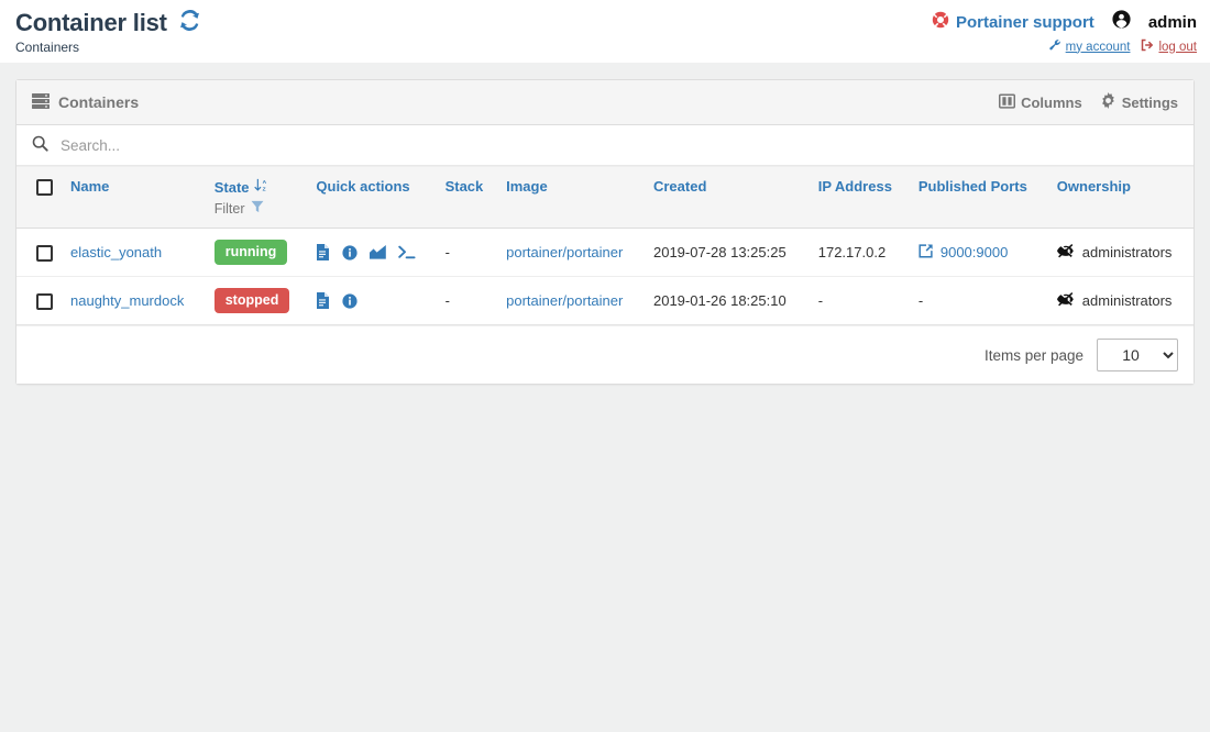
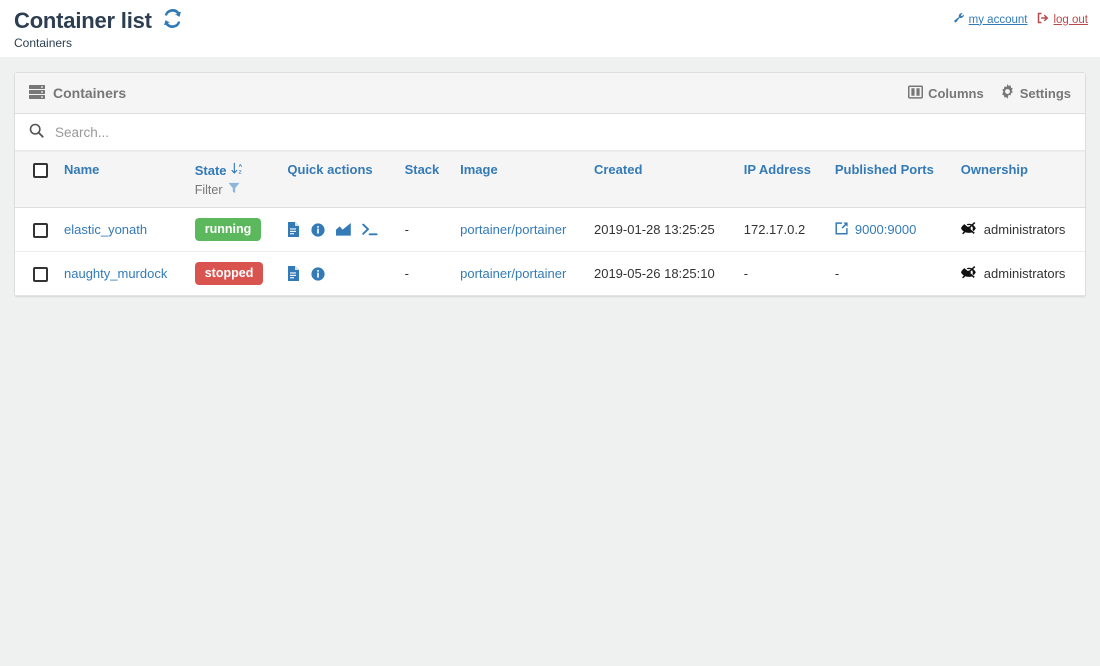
  Container list
  Containers
- Portainer support
- admin
  my account
  log out
  Containers
  Columns
  Settings
  Search...
  	Name	State Filter	Quick actions	Stack	Image	Created	IP Address	Published Ports	Ownership
- 	elastic_yonath	running		-	portainer/portainer	2019-07-28 13:25:25	172.17.0.2	9000:9000	administrators
+ 	elastic_yonath	running		-	portainer/portainer	2019-01-28 13:25:25	172.17.0.2	9000:9000	administrators
- 	naughty_murdock	stopped		-	portainer/portainer	2019-01-26 18:25:10	-	-	administrators
+ 	naughty_murdock	stopped		-	portainer/portainer	2019-05-26 18:25:10	-	-	administrators
- Items per page
- 10
